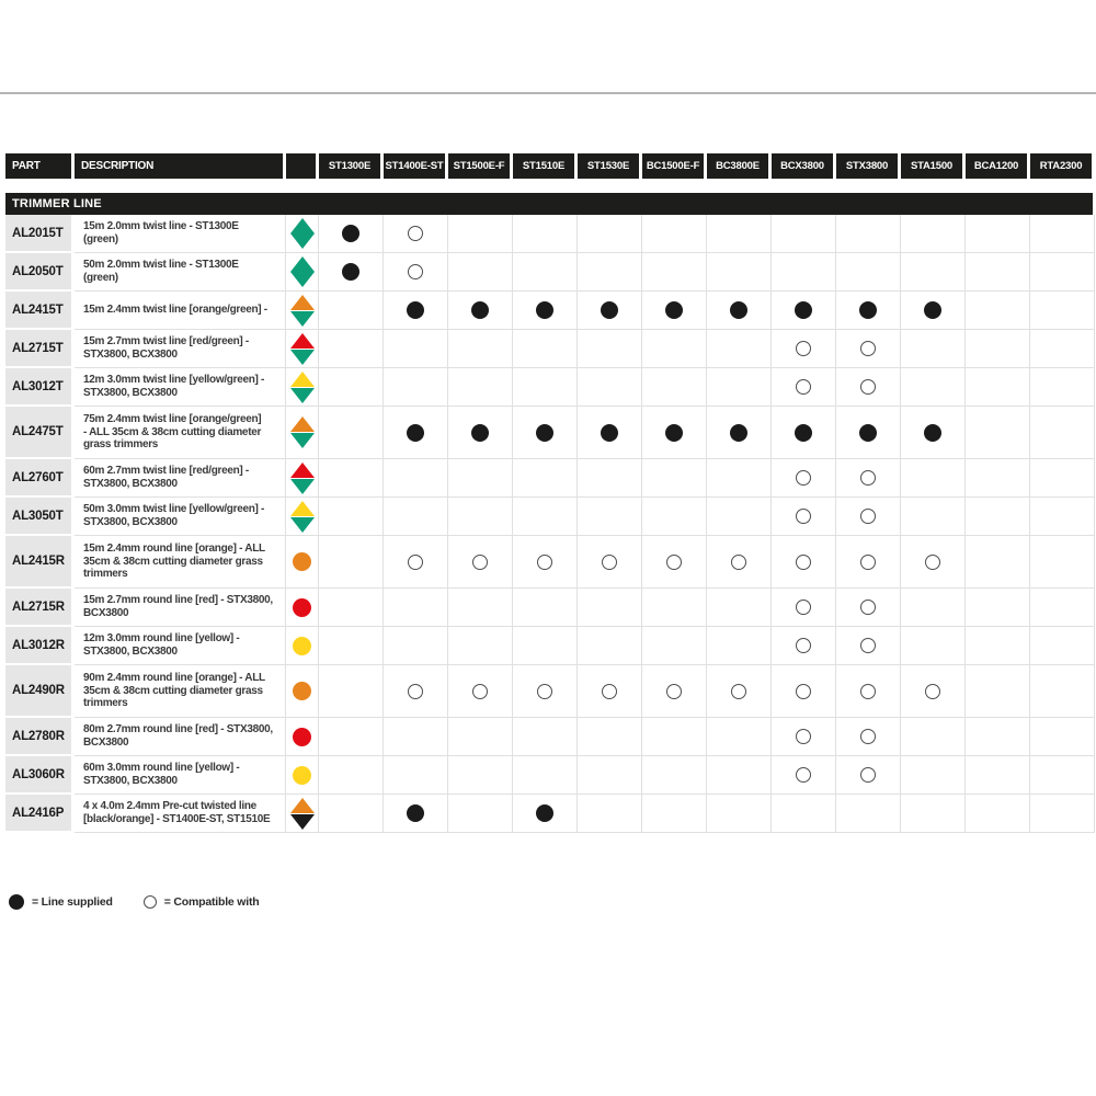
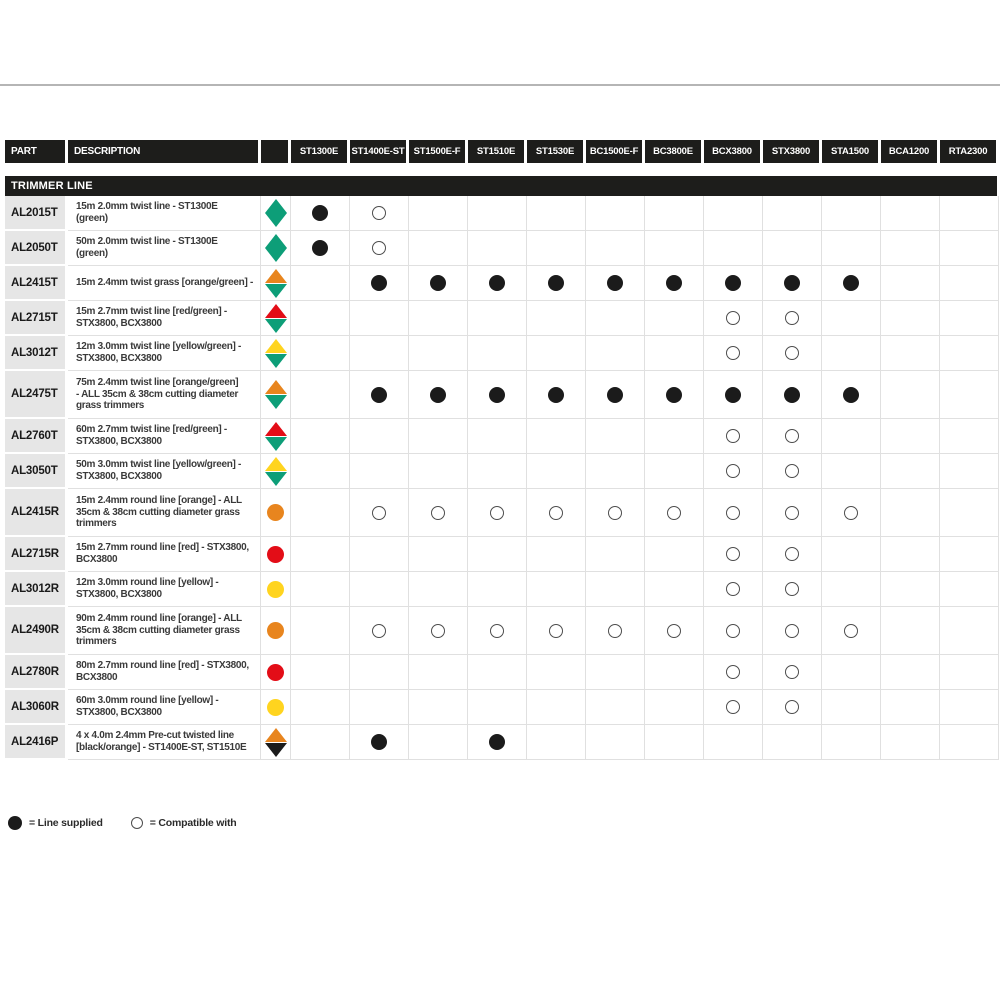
  PART
  DESCRIPTION
  ST1300E
  ST1400E-ST
  ST1500E-F
  ST1510E
  ST1530E
  BC1500E-F
  BC3800E
  BCX3800
  STX3800
  STA1500
  BCA1200
  RTA2300
  TRIMMER LINE
  AL2015T
  15m 2.0mm twist line - ST1300E
  (green)
  AL2050T
  50m 2.0mm twist line - ST1300E
  (green)
  AL2415T
- 15m 2.4mm twist line [orange/green] -
+ 15m 2.4mm twist grass [orange/green] -
  AL2715T
  15m 2.7mm twist line [red/green] -
  STX3800, BCX3800
  AL3012T
  12m 3.0mm twist line [yellow/green] -
  STX3800, BCX3800
  AL2475T
  75m 2.4mm twist line [orange/green]
  - ALL 35cm & 38cm cutting diameter
  grass trimmers
  AL2760T
  60m 2.7mm twist line [red/green] -
  STX3800, BCX3800
  AL3050T
  50m 3.0mm twist line [yellow/green] -
  STX3800, BCX3800
  AL2415R
  15m 2.4mm round line [orange] - ALL
  35cm & 38cm cutting diameter grass
  trimmers
  AL2715R
  15m 2.7mm round line [red] - STX3800,
  BCX3800
  AL3012R
  12m 3.0mm round line [yellow] -
  STX3800, BCX3800
  AL2490R
  90m 2.4mm round line [orange] - ALL
  35cm & 38cm cutting diameter grass
  trimmers
  AL2780R
  80m 2.7mm round line [red] - STX3800,
  BCX3800
  AL3060R
  60m 3.0mm round line [yellow] -
  STX3800, BCX3800
  AL2416P
  4 x 4.0m 2.4mm Pre-cut twisted line
  [black/orange] - ST1400E-ST, ST1510E
  = Line supplied
  = Compatible with
